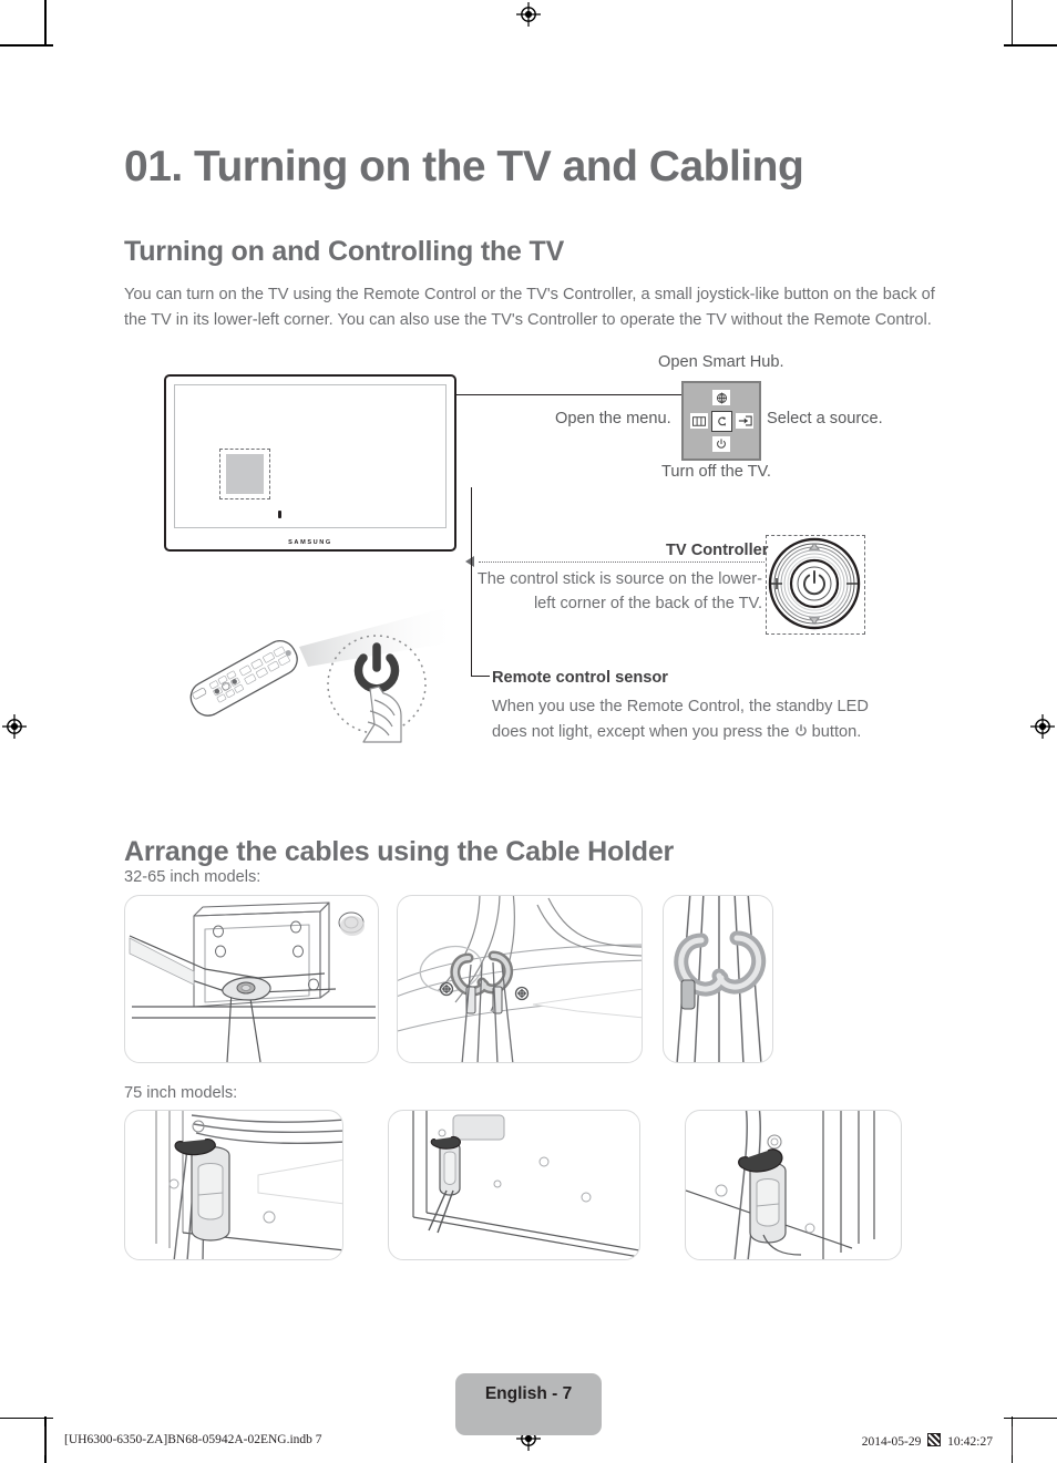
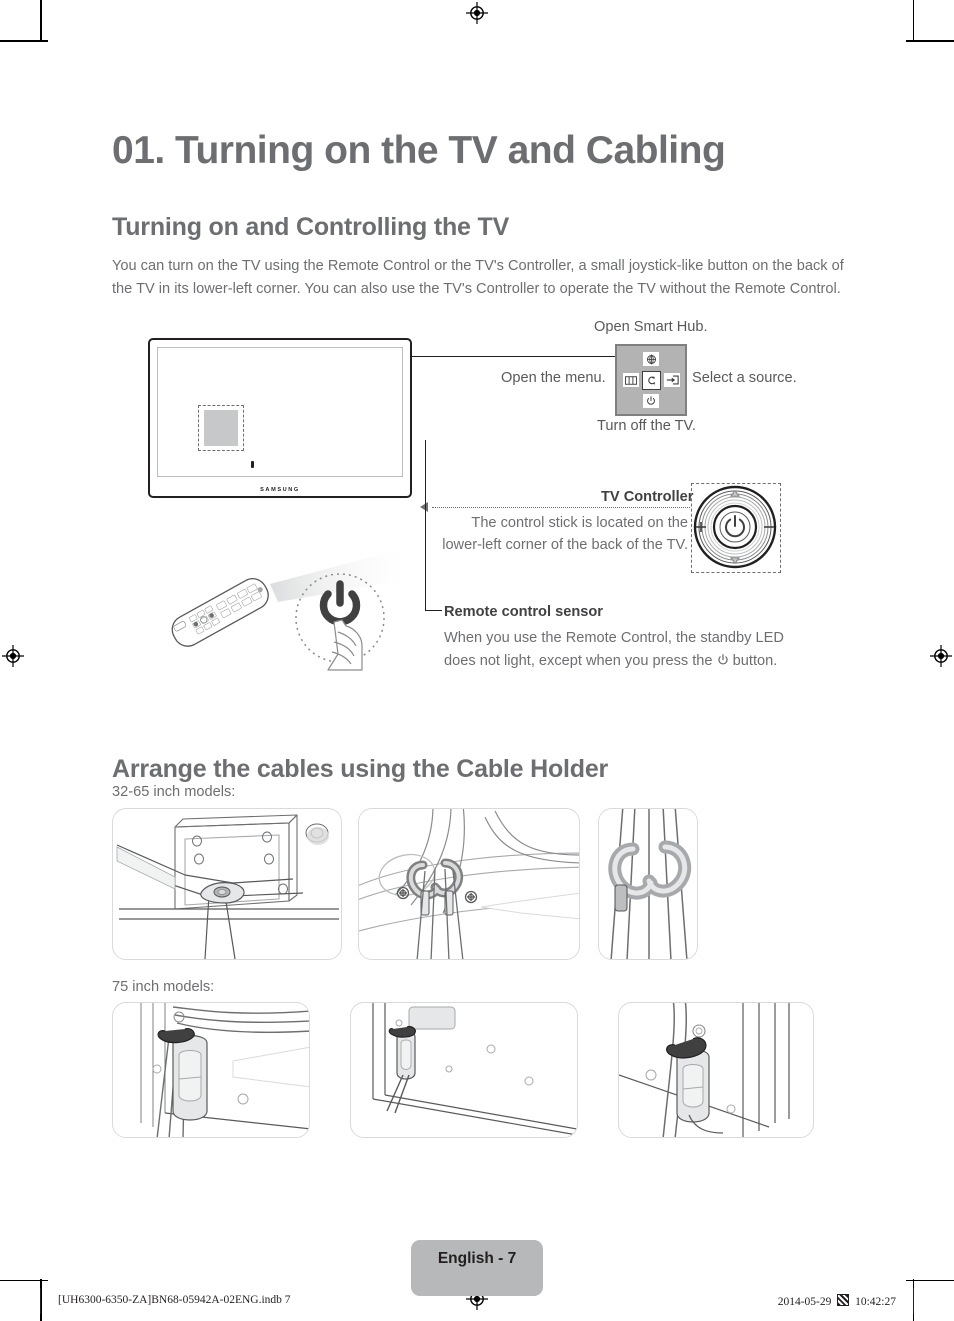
  01. Turning on the TV and Cabling
  Turning on and Controlling the TV
  You can turn on the TV using the Remote Control or the TV's Controller, a small joystick-like button on the back of the TV in its lower-left corner. You can also use the TV's Controller to operate the TV without the Remote Control.
  Open Smart Hub.
  Open the menu.
  Select a source.
  Turn off the TV.
  TV Controller
- The control stick is source on the lower-left corner of the back of the TV.
+ The control stick is located on the lower-left corner of the back of the TV.
  Remote control sensor
  When you use the Remote Control, the standby LED does not light, except when you press the button.
  Arrange the cables using the Cable Holder
  32-65 inch models:
  75 inch models:
  English - 7
  [UH6300-6350-ZA]BN68-05942A-02ENG.indb 7
  2014-05-29 10:42:27
